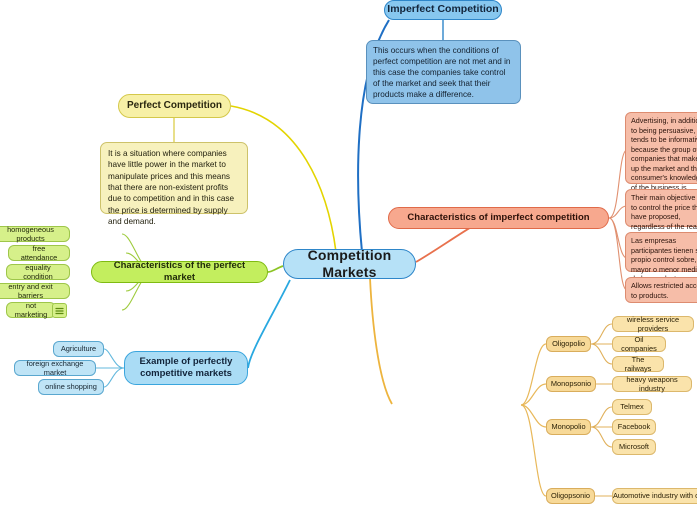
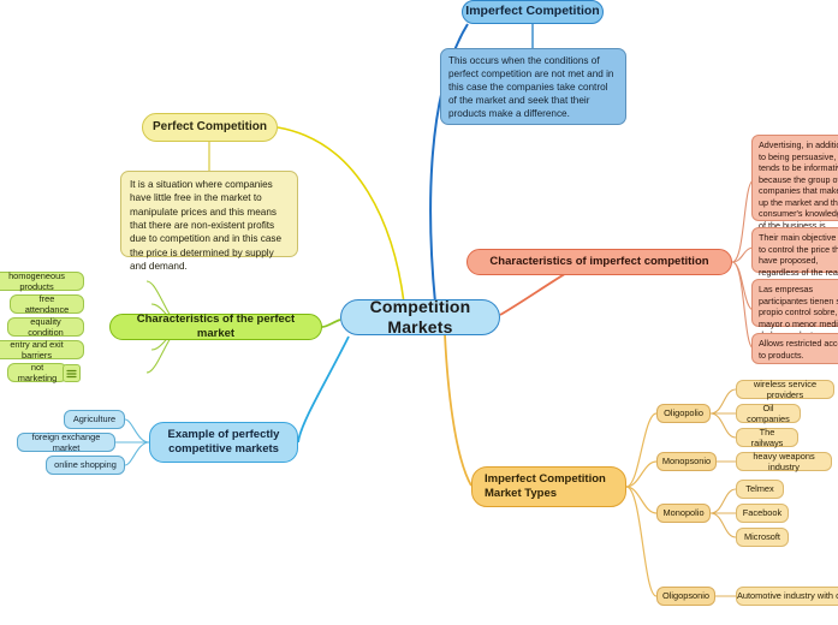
  Competition Markets
  Imperfect Competition
  This occurs when the conditions of perfect competition are not met and in this case the companies take control of the market and seek that their products make a difference.
  Perfect Competition
- It is a situation where companies have little power in the market to manipulate prices and this means that there are non-existent profits due to competition and in this case the price is determined by supply and demand.
+ It is a situation where companies have little free in the market to manipulate prices and this means that there are non-existent profits due to competition and in this case the price is determined by supply and demand.
  Characteristics of the perfect market
  homogeneous products
  free attendance
  equality condition
  entry and exit barriers
  not marketing
  Example of perfectly competitive markets
  Agriculture
  foreign exchange market
  online shopping
  Characteristics of imperfect competition
  Advertising, in additi to being persuasive, tends to be informati because the group o companies that mak up the market and th consumer's knowled of the business is
  Their main objective to control the price th have proposed, regardless of the rea
  Allows restricted acc to products.
+ Imperfect Competition Market Types
  Oligopolio
  wireless service providers
  Oil companies
  The railways
  Monopsonio
  heavy weapons industry
  Monopolio
  Telmex
  Facebook
  Microsoft
  Oligopsonio
  Automotive industry with
